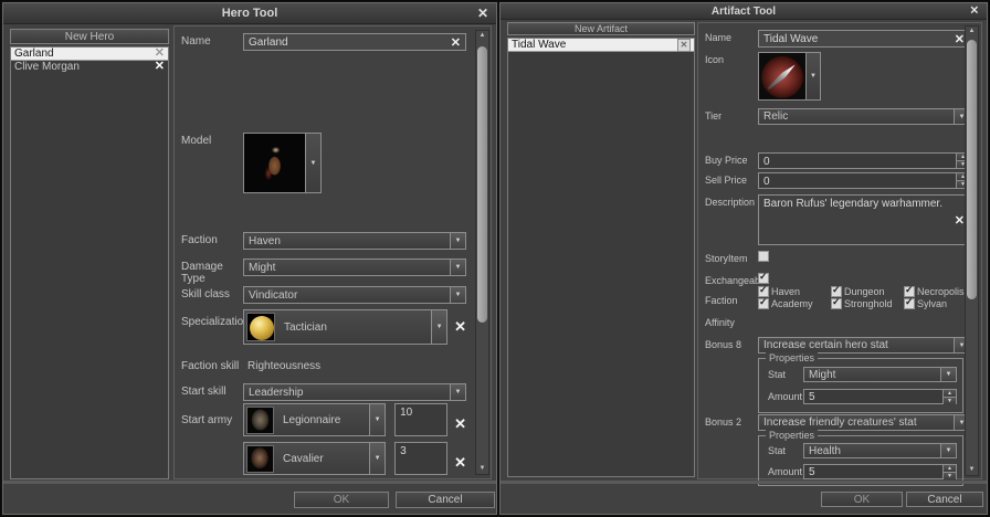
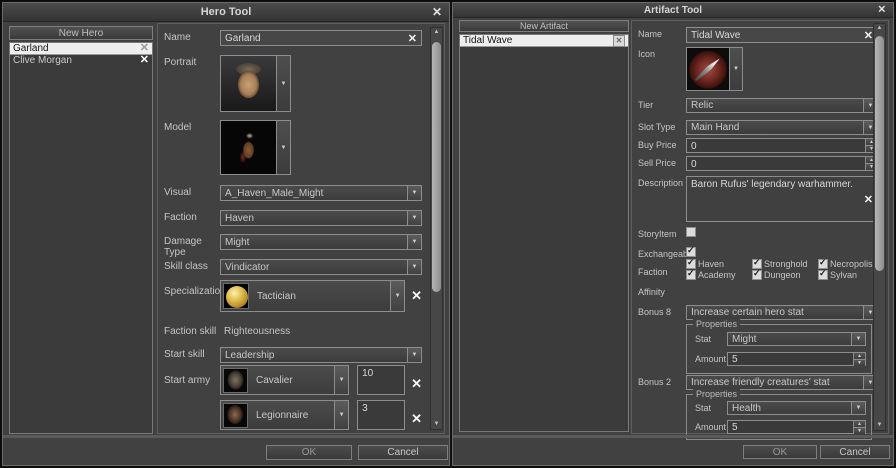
  Hero Tool
  ✕
  New Hero
  Garland
  ✕
  Clive Morgan
  ✕
  Name
  Garland
  ✕
+ Portrait
  Model
+ Visual
+ A_Haven_Male_Might
  Faction
  Haven
  Damage Type
  Might
  Skill class
  Vindicator
  Specializatio
  Tactician
  ✕
  Faction skill
  Righteousness
  Start skill
  Leadership
  Start army
- Legionnaire
+ Cavalier
  10
  ✕
- Cavalier
+ Legionnaire
  3
  ✕
  OK
  Cancel
  Artifact Tool
  ✕
  New Artifact
  Tidal Wave
  ✕
  Name
  Tidal Wave
  ✕
  Icon
  Tier
  Relic
+ Slot Type
+ Main Hand
  Buy Price
  0
  Sell Price
  0
  Description
  Baron Rufus' legendary warhammer.
  ✕
  StoryItem
  Exchangea
  ✓
  Faction
  ✓
  Haven
  ✓
- Dungeon
+ Stronghold
  ✓
  Necropolis
  ✓
  Academy
  ✓
- Stronghold
+ Dungeon
  ✓
  Sylvan
  Affinity
  Bonus 8
  Increase certain hero stat
  Properties
  Stat
  Might
  Amount
  5
  Bonus 2
  Increase friendly creatures' stat
  Properties
  Stat
  Health
  Amount
  5
  OK
  Cancel
